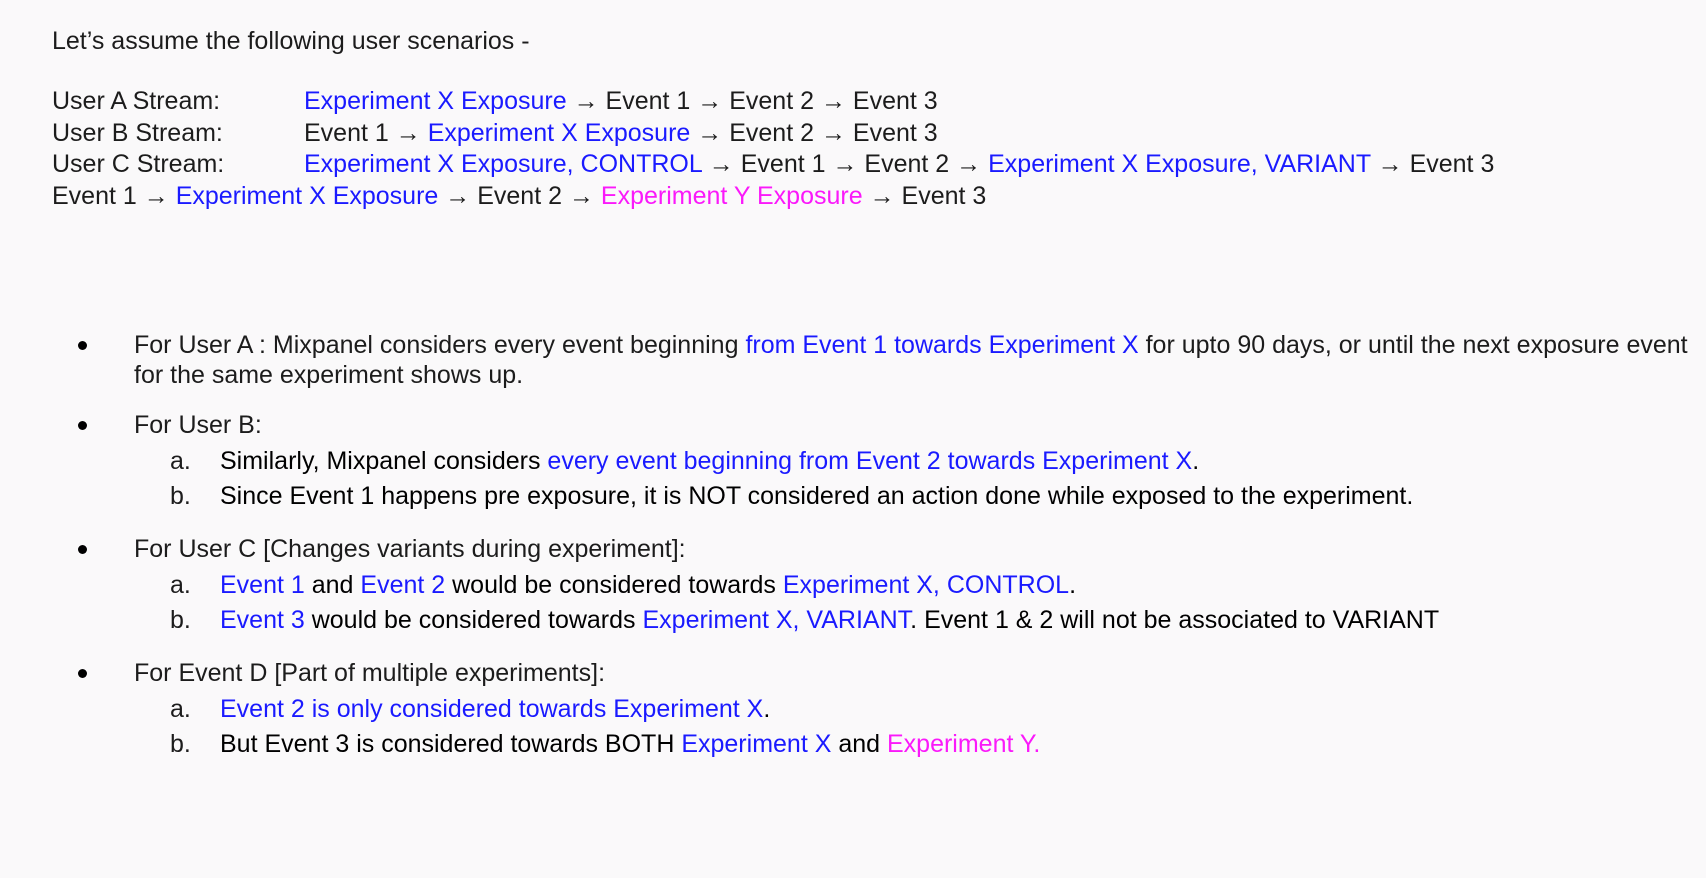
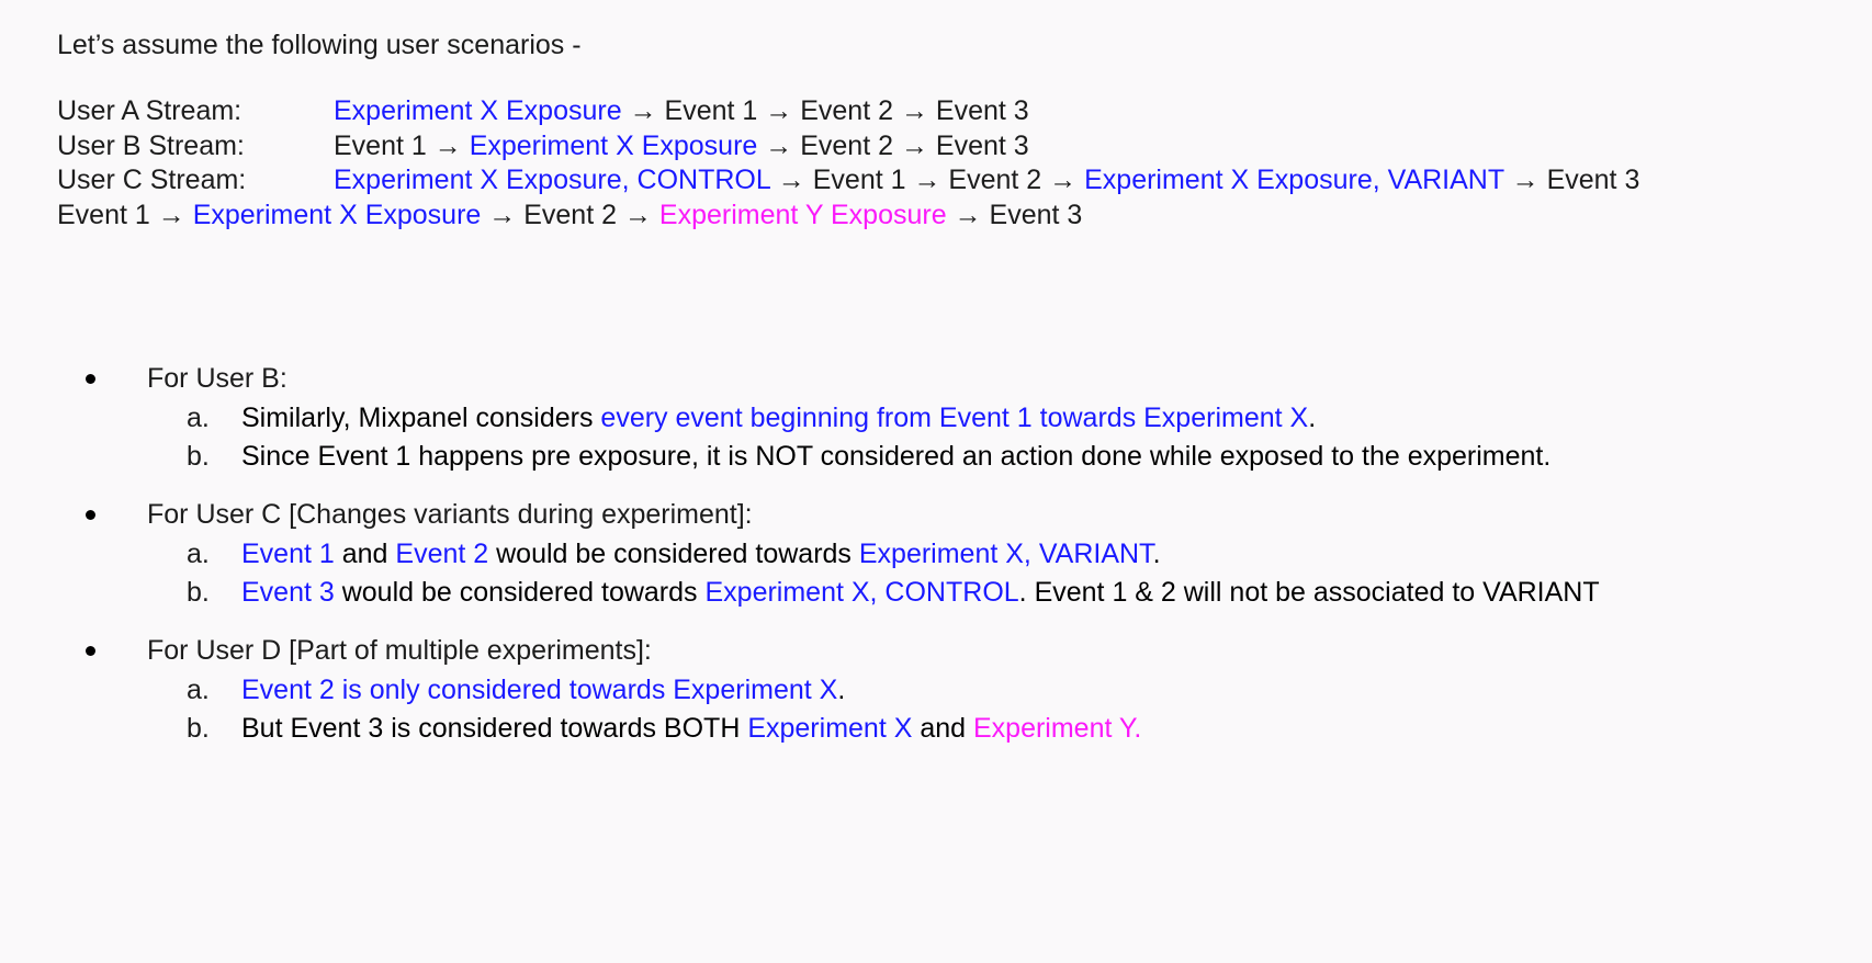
  Let’s assume the following user scenarios -
  User A Stream:
  Experiment X Exposure → Event 1 → Event 2 → Event 3
  User B Stream:
  Event 1 → Experiment X Exposure → Event 2 → Event 3
  User C Stream:
  Experiment X Exposure, CONTROL → Event 1 → Event 2 → Experiment X Exposure, VARIANT → Event 3
  Event 1 → Experiment X Exposure → Event 2 → Experiment Y Exposure → Event 3
- For User A : Mixpanel considers every event beginning from Event 1 towards Experiment X for upto 90 days, or until the next exposure event for the same experiment shows up.
  For User B:
  a.
- Similarly, Mixpanel considers every event beginning from Event 2 towards Experiment X.
+ Similarly, Mixpanel considers every event beginning from Event 1 towards Experiment X.
  b.
  Since Event 1 happens pre exposure, it is NOT considered an action done while exposed to the experiment.
  For User C [Changes variants during experiment]:
  a.
- Event 1 and Event 2 would be considered towards Experiment X, CONTROL.
+ Event 1 and Event 2 would be considered towards Experiment X, VARIANT.
  b.
- Event 3 would be considered towards Experiment X, VARIANT. Event 1 & 2 will not be associated to VARIANT
+ Event 3 would be considered towards Experiment X, CONTROL. Event 1 & 2 will not be associated to VARIANT
- For Event D [Part of multiple experiments]:
+ For User D [Part of multiple experiments]:
  a.
  Event 2 is only considered towards Experiment X.
  b.
  But Event 3 is considered towards BOTH Experiment X and Experiment Y.
